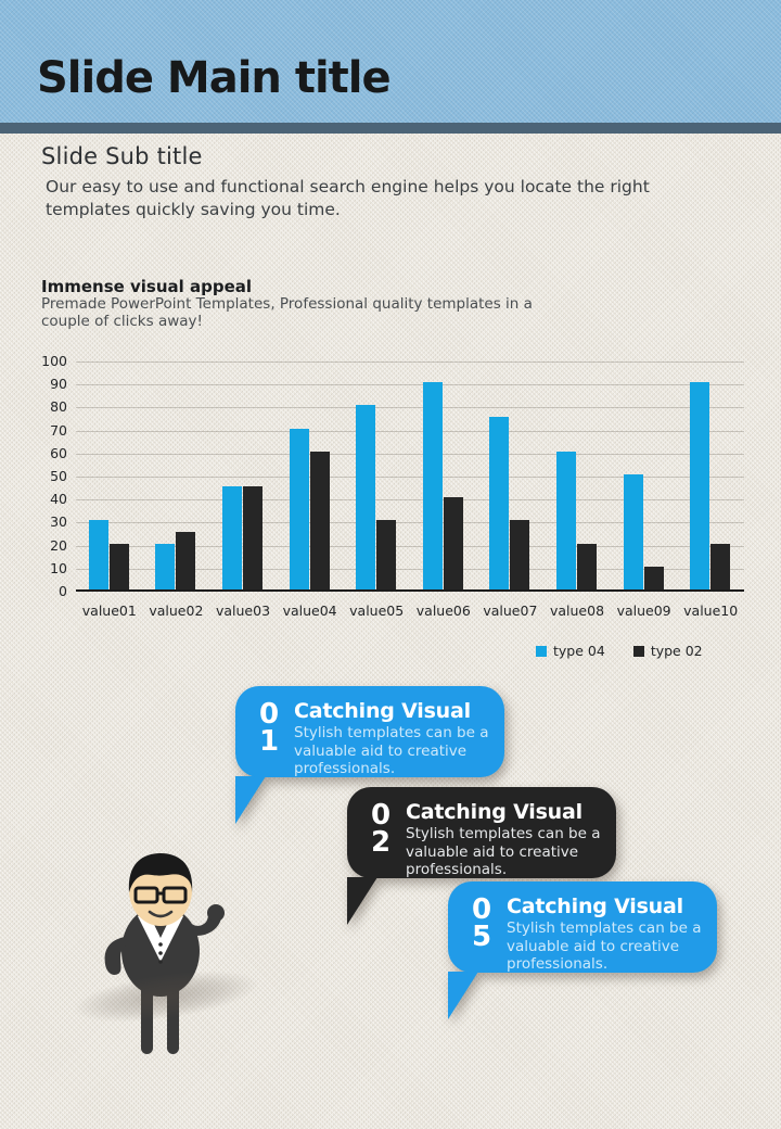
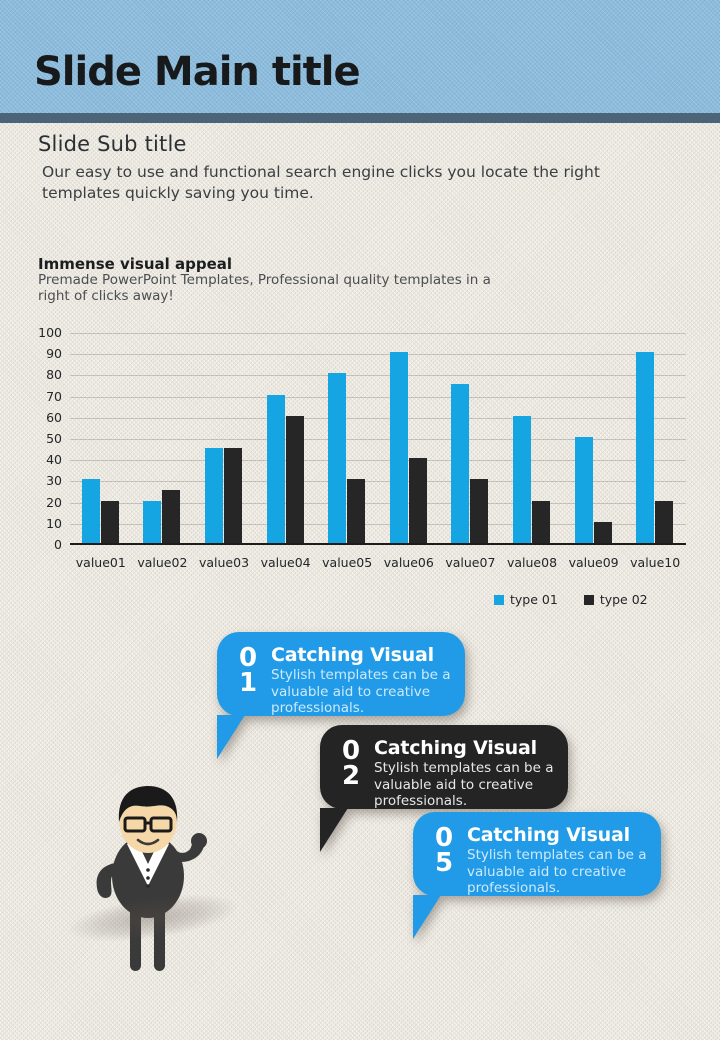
  Slide Main title
  Slide Sub title
- Our easy to use and functional search engine helps you locate the right templates quickly saving you time.
+ Our easy to use and functional search engine clicks you locate the right templates quickly saving you time.
  Immense visual appeal
- Premade PowerPoint Templates, Professional quality templates in a couple of clicks away!
+ Premade PowerPoint Templates, Professional quality templates in a right of clicks away!
  100
  90
  80
  70
  60
  50
  40
  30
  20
  10
  0
  value01
  value02
  value03
  value04
  value05
  value06
  value07
  value08
  value09
  value10
- type 04
+ type 01
  type 02
  0
  1
  Catching Visual
  Stylish templates can be a valuable aid to creative professionals.
  0
  2
  Catching Visual
  Stylish templates can be a valuable aid to creative professionals.
  0
  5
  Catching Visual
  Stylish templates can be a valuable aid to creative professionals.
